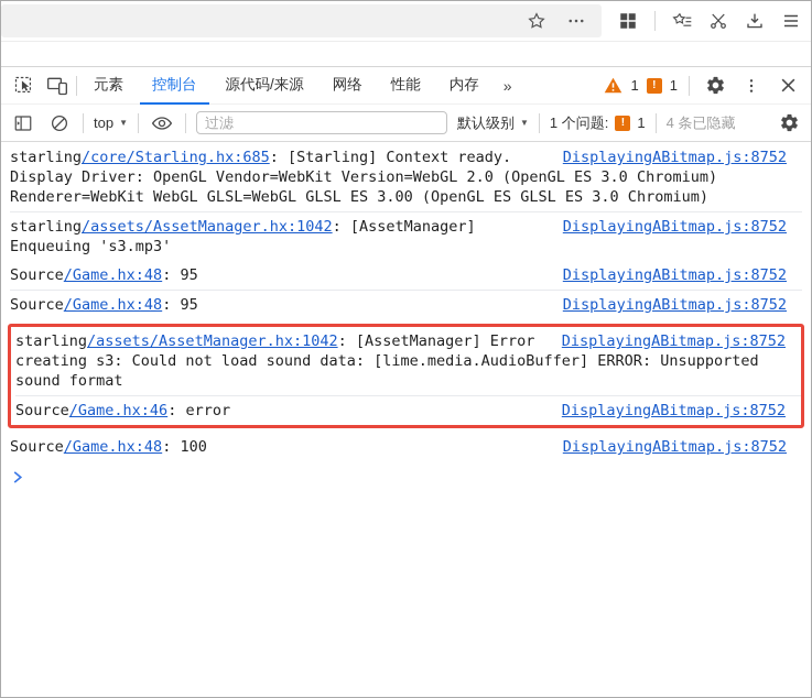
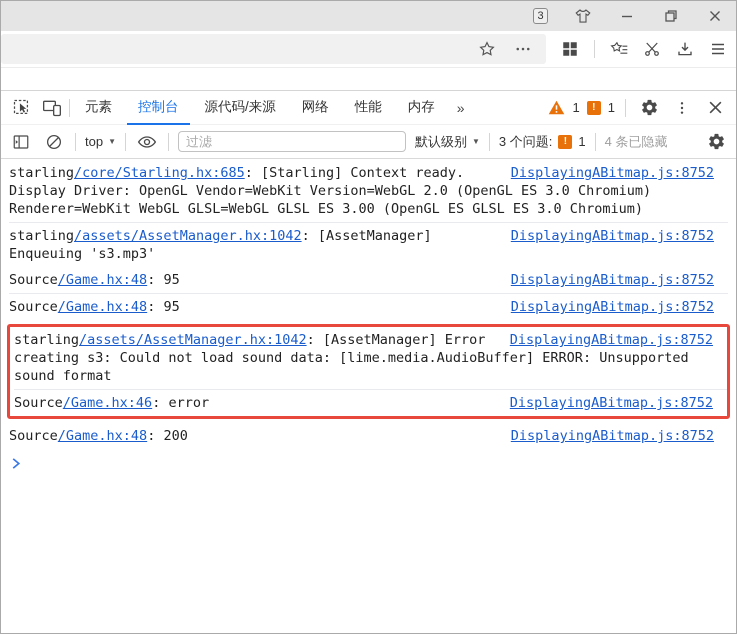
+ 3
  元素
  控制台
  源代码/来源
  网络
  性能
  内存
  »
  1
  !
  1
  top
  ▼
  过滤
  默认级别
  ▼
- 1 个问题:
+ 3 个问题:
  !
  1
  4 条已隐藏
  DisplayingABitmap.js:8752
  starling/core/Starling.hx:685: [Starling] Context ready. Display Driver: OpenGL Vendor=WebKit Version=WebGL 2.0 (OpenGL ES 3.0 Chromium) Renderer=WebKit WebGL GLSL=WebGL GLSL ES 3.00 (OpenGL ES GLSL ES 3.0 Chromium)
  DisplayingABitmap.js:8752
  starling/assets/AssetManager.hx:1042: [AssetManager] Enqueuing 's3.mp3'
  DisplayingABitmap.js:8752
  Source/Game.hx:48: 95
  DisplayingABitmap.js:8752
  Source/Game.hx:48: 95
  DisplayingABitmap.js:8752
  starling/assets/AssetManager.hx:1042: [AssetManager] Error creating s3: Could not load sound data: [lime.media.AudioBuffer] ERROR: Unsupported sound format
  DisplayingABitmap.js:8752
  Source/Game.hx:46: error
  DisplayingABitmap.js:8752
- Source/Game.hx:48: 100
+ Source/Game.hx:48: 200
